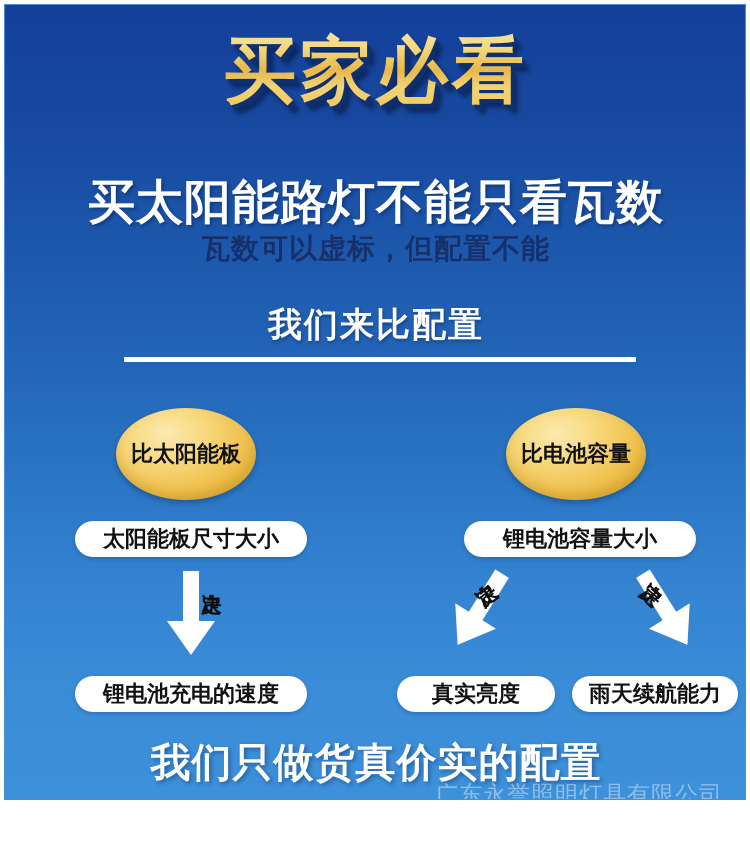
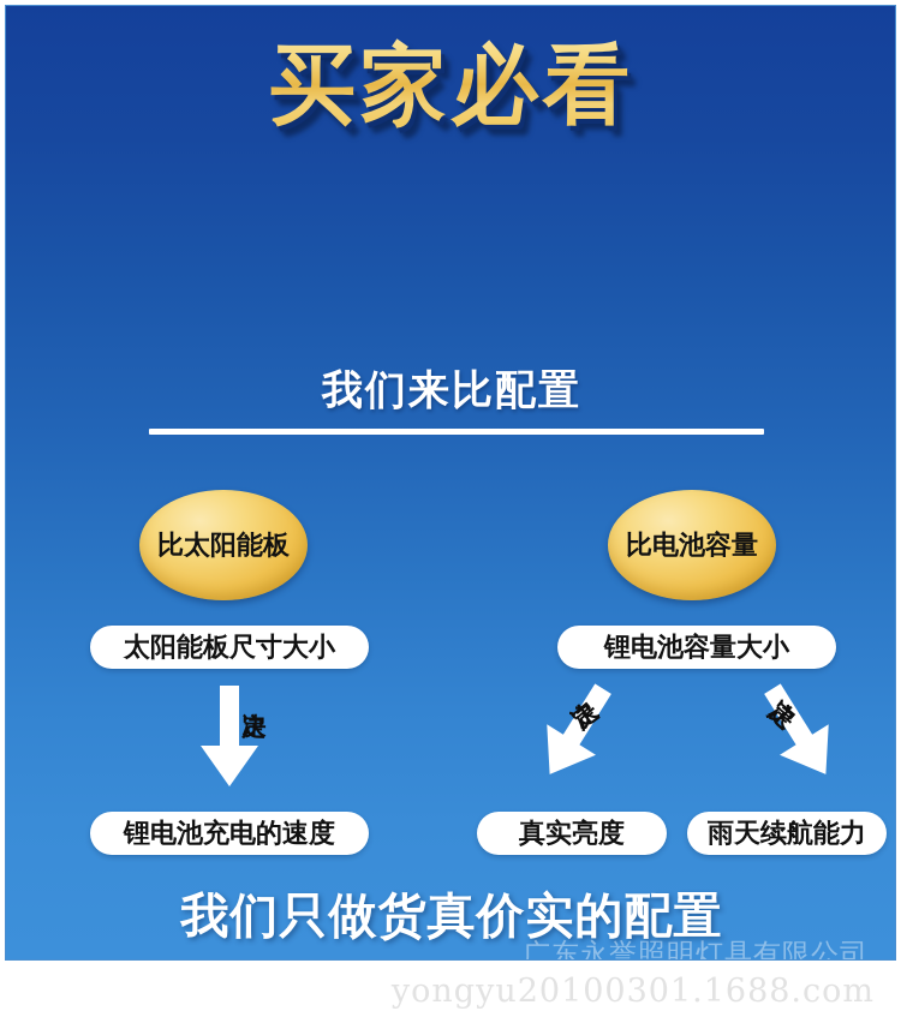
  买家必看
- 买太阳能路灯不能只看瓦数
- 瓦数可以虚标，但配置不能
  我们来比配置
  比太阳能板
  太阳能板尺寸大小
  锂电池充电的速度
  比电池容量
  锂电池容量大小
  真实亮度
  雨天续航能力
  我们只做货真价实的配置
  广东永誉照明灯具有限公司
+ yongyu20100301.1688.com
